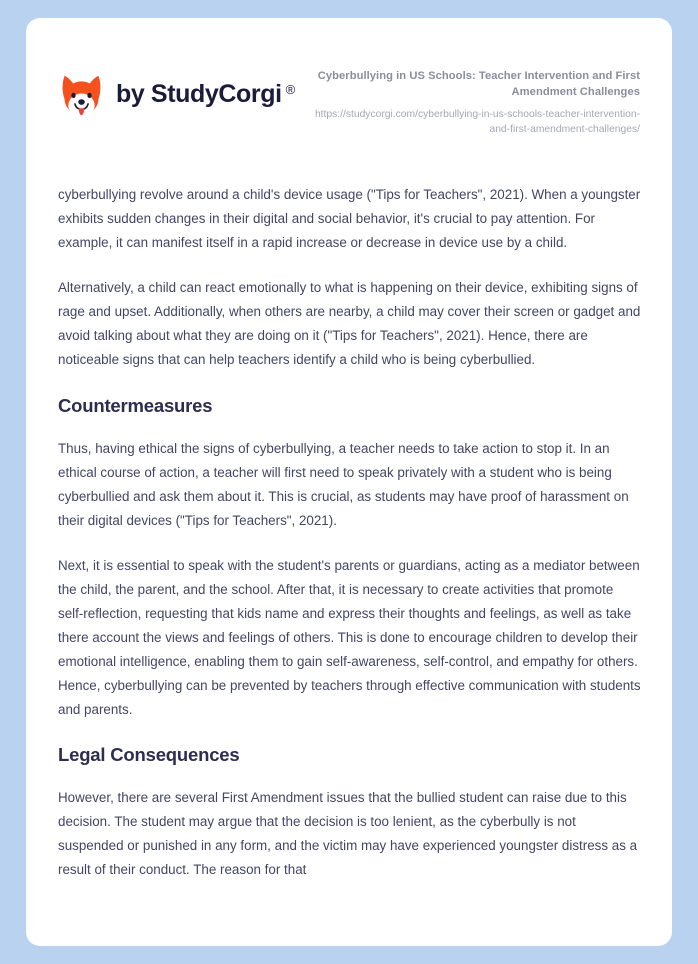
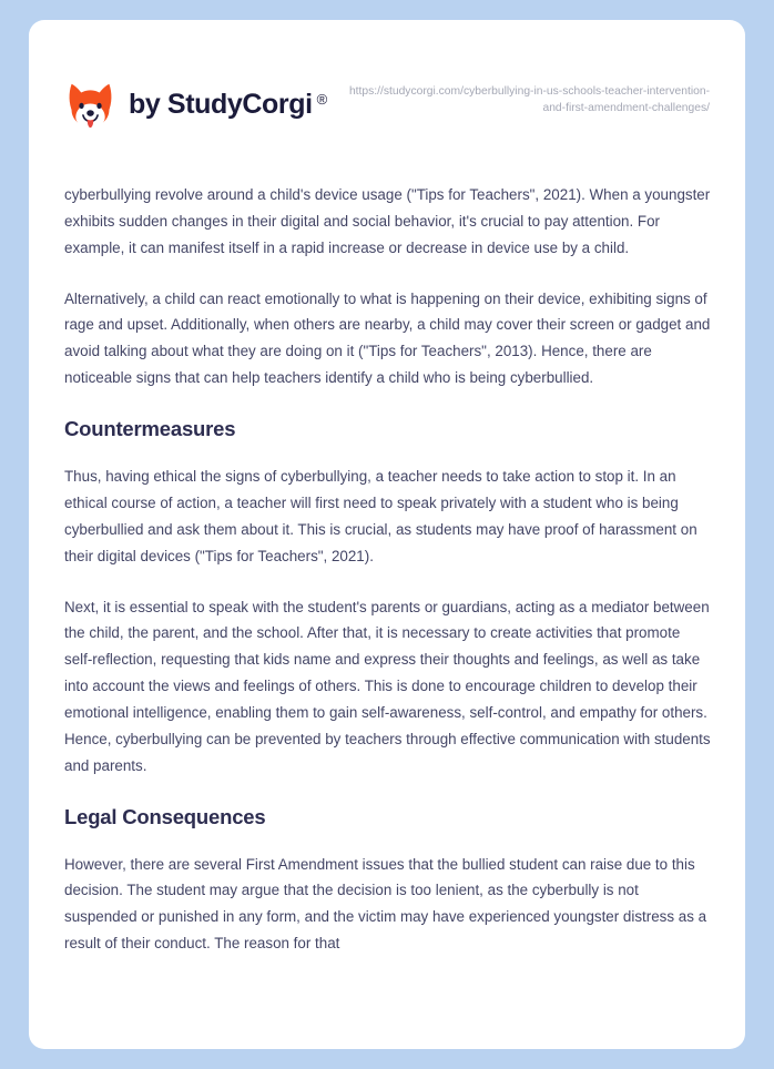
  by StudyCorgi
  ®
- Cyberbullying in US Schools: Teacher Intervention and First Amendment Challenges
  https://studycorgi.com/cyberbullying-in-us-schools-teacher-intervention-and-first-amendment-challenges/
  cyberbullying revolve around a child's device usage ("Tips for Teachers", 2021). When a youngster exhibits sudden changes in their digital and social behavior, it's crucial to pay attention. For example, it can manifest itself in a rapid increase or decrease in device use by a child.
- Alternatively, a child can react emotionally to what is happening on their device, exhibiting signs of rage and upset. Additionally, when others are nearby, a child may cover their screen or gadget and avoid talking about what they are doing on it ("Tips for Teachers", 2021). Hence, there are noticeable signs that can help teachers identify a child who is being cyberbullied.
+ Alternatively, a child can react emotionally to what is happening on their device, exhibiting signs of rage and upset. Additionally, when others are nearby, a child may cover their screen or gadget and avoid talking about what they are doing on it ("Tips for Teachers", 2013). Hence, there are noticeable signs that can help teachers identify a child who is being cyberbullied.
  Countermeasures
  Thus, having ethical the signs of cyberbullying, a teacher needs to take action to stop it. In an ethical course of action, a teacher will first need to speak privately with a student who is being cyberbullied and ask them about it. This is crucial, as students may have proof of harassment on their digital devices ("Tips for Teachers", 2021).
- Next, it is essential to speak with the student's parents or guardians, acting as a mediator between the child, the parent, and the school. After that, it is necessary to create activities that promote self-reflection, requesting that kids name and express their thoughts and feelings, as well as take there account the views and feelings of others. This is done to encourage children to develop their emotional intelligence, enabling them to gain self-awareness, self-control, and empathy for others. Hence, cyberbullying can be prevented by teachers through effective communication with students and parents.
+ Next, it is essential to speak with the student's parents or guardians, acting as a mediator between the child, the parent, and the school. After that, it is necessary to create activities that promote self-reflection, requesting that kids name and express their thoughts and feelings, as well as take into account the views and feelings of others. This is done to encourage children to develop their emotional intelligence, enabling them to gain self-awareness, self-control, and empathy for others. Hence, cyberbullying can be prevented by teachers through effective communication with students and parents.
  Legal Consequences
  However, there are several First Amendment issues that the bullied student can raise due to this decision. The student may argue that the decision is too lenient, as the cyberbully is not suspended or punished in any form, and the victim may have experienced youngster distress as a result of their conduct. The reason for that
